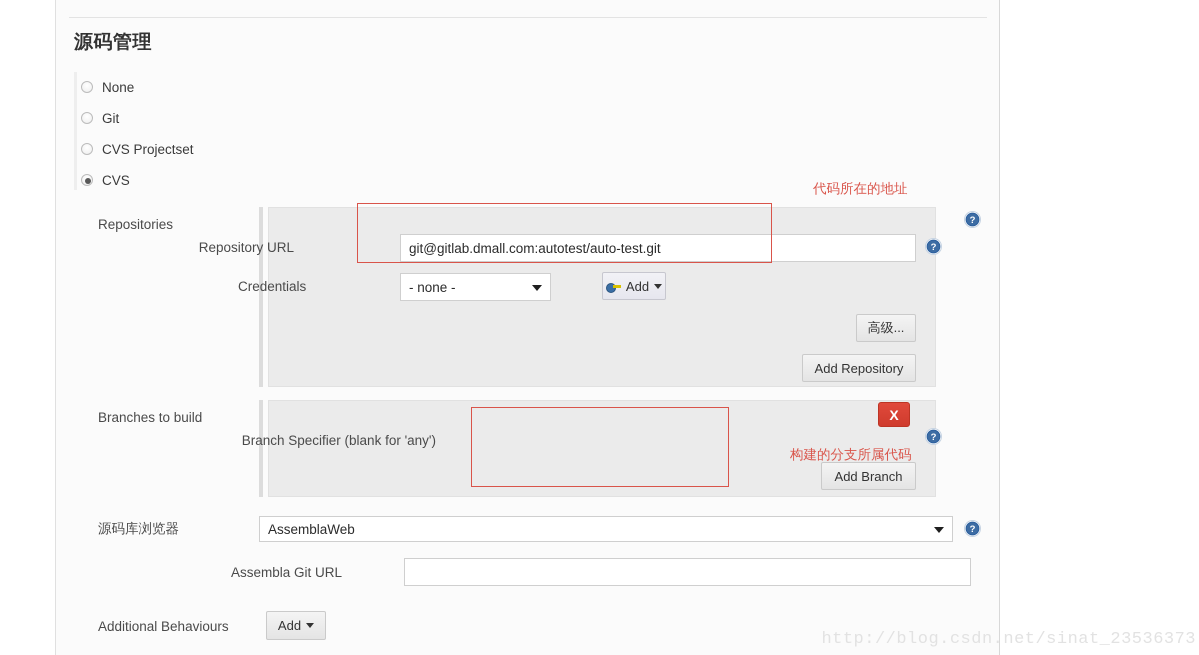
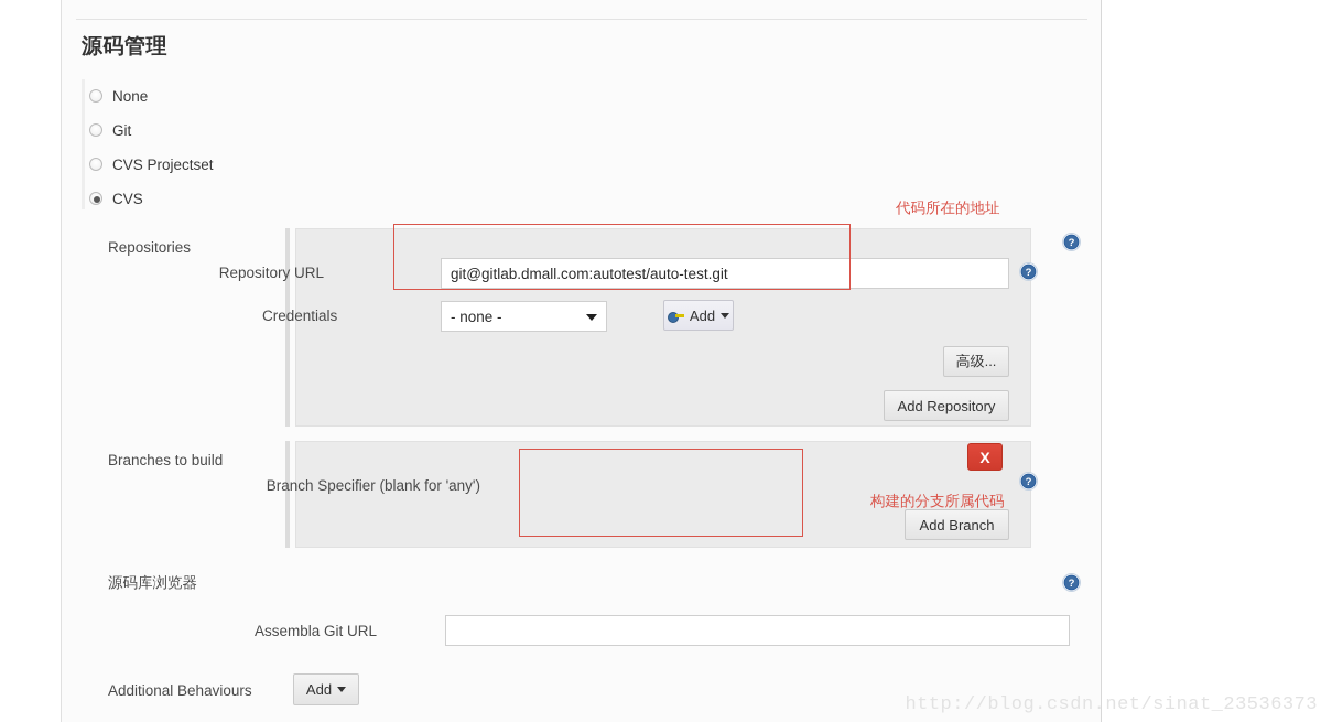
  源码管理
  None
  Git
  CVS Projectset
  CVS
  Repositories
  Repository URL
  git@gitlab.dmall.com:autotest/auto-test.git
  Credentials
  - none -
  Add
  高级...
  Add Repository
  ?
  ?
  Branches to build
  Branch Specifier (blank for 'any')
  X
  Add Branch
  ?
  源码库浏览器
- AssemblaWeb
  ?
  Assembla Git URL
  Additional Behaviours
  Add
  代码所在的地址
  构建的分支所属代码
  http://blog.csdn.net/sinat_23536373
